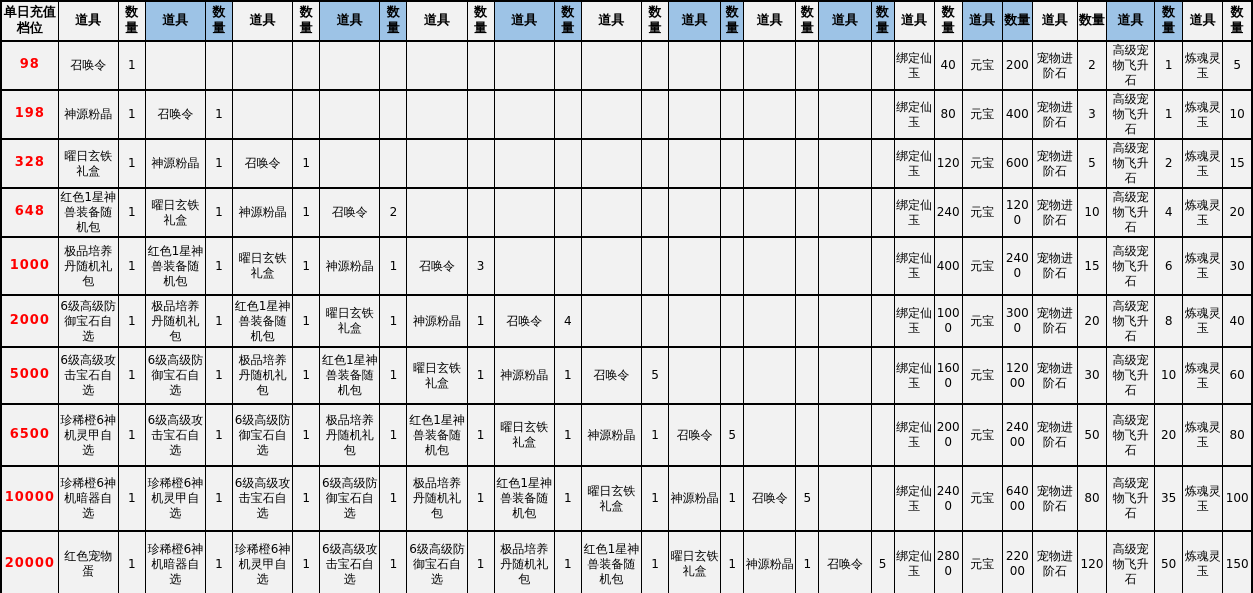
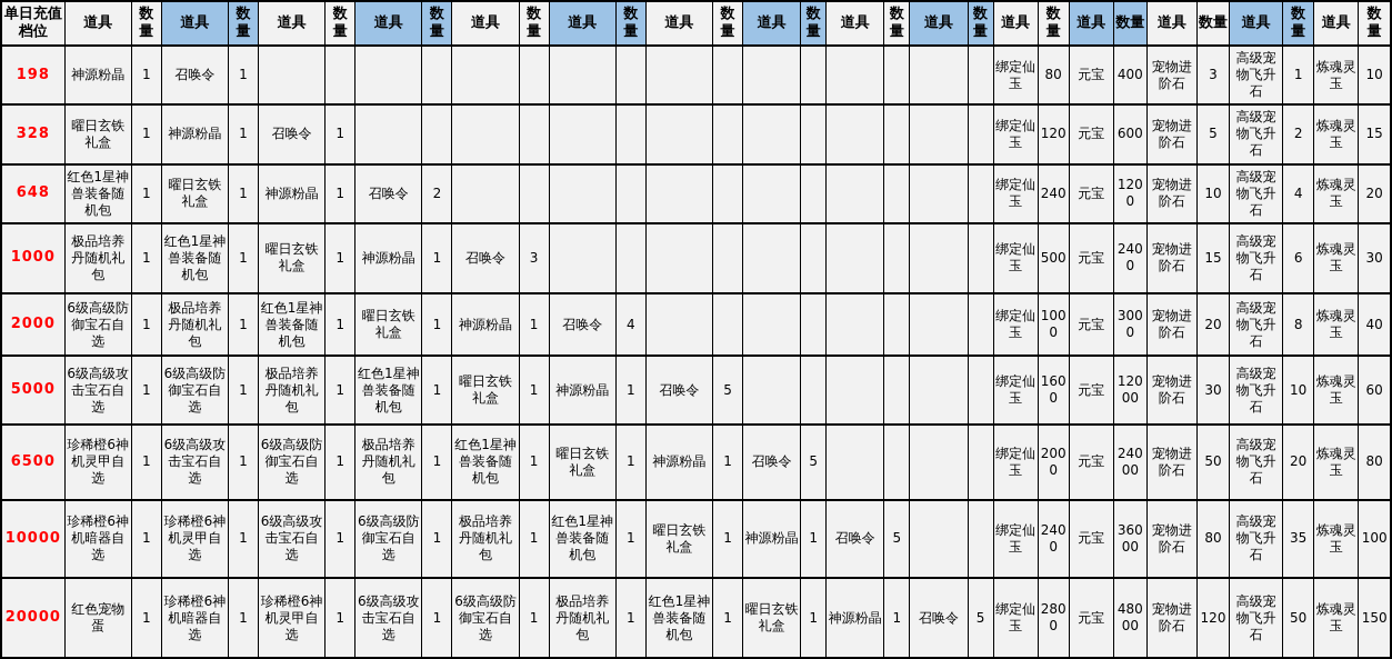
  单日充值档位	道具	数量	道具	数量	道具	数量	道具	数量	道具	数量	道具	数量	道具	数量	道具	数量	道具	数量	道具	数量	道具	数量	道具	数量	道具	数量	道具	数量	道具	数量
- 98	召唤令	1																			绑定仙玉	40	元宝	200	宠物进阶石	2	高级宠物飞升石	1	炼魂灵玉	5
  198	神源粉晶	1	召唤令	1																	绑定仙玉	80	元宝	400	宠物进阶石	3	高级宠物飞升石	1	炼魂灵玉	10
  328	曜日玄铁礼盒	1	神源粉晶	1	召唤令	1															绑定仙玉	120	元宝	600	宠物进阶石	5	高级宠物飞升石	2	炼魂灵玉	15
  648	红色1星神兽装备随机包	1	曜日玄铁礼盒	1	神源粉晶	1	召唤令	2													绑定仙玉	240	元宝	1200	宠物进阶石	10	高级宠物飞升石	4	炼魂灵玉	20
- 1000	极品培养丹随机礼包	1	红色1星神兽装备随机包	1	曜日玄铁礼盒	1	神源粉晶	1	召唤令	3											绑定仙玉	400	元宝	2400	宠物进阶石	15	高级宠物飞升石	6	炼魂灵玉	30
+ 1000	极品培养丹随机礼包	1	红色1星神兽装备随机包	1	曜日玄铁礼盒	1	神源粉晶	1	召唤令	3											绑定仙玉	500	元宝	2400	宠物进阶石	15	高级宠物飞升石	6	炼魂灵玉	30
  2000	6级高级防御宝石自选	1	极品培养丹随机礼包	1	红色1星神兽装备随机包	1	曜日玄铁礼盒	1	神源粉晶	1	召唤令	4									绑定仙玉	1000	元宝	3000	宠物进阶石	20	高级宠物飞升石	8	炼魂灵玉	40
  5000	6级高级攻击宝石自选	1	6级高级防御宝石自选	1	极品培养丹随机礼包	1	红色1星神兽装备随机包	1	曜日玄铁礼盒	1	神源粉晶	1	召唤令	5							绑定仙玉	1600	元宝	12000	宠物进阶石	30	高级宠物飞升石	10	炼魂灵玉	60
  6500	珍稀橙6神机灵甲自选	1	6级高级攻击宝石自选	1	6级高级防御宝石自选	1	极品培养丹随机礼包	1	红色1星神兽装备随机包	1	曜日玄铁礼盒	1	神源粉晶	1	召唤令	5					绑定仙玉	2000	元宝	24000	宠物进阶石	50	高级宠物飞升石	20	炼魂灵玉	80
- 10000	珍稀橙6神机暗器自选	1	珍稀橙6神机灵甲自选	1	6级高级攻击宝石自选	1	6级高级防御宝石自选	1	极品培养丹随机礼包	1	红色1星神兽装备随机包	1	曜日玄铁礼盒	1	神源粉晶	1	召唤令	5			绑定仙玉	2400	元宝	64000	宠物进阶石	80	高级宠物飞升石	35	炼魂灵玉	100
+ 10000	珍稀橙6神机暗器自选	1	珍稀橙6神机灵甲自选	1	6级高级攻击宝石自选	1	6级高级防御宝石自选	1	极品培养丹随机礼包	1	红色1星神兽装备随机包	1	曜日玄铁礼盒	1	神源粉晶	1	召唤令	5			绑定仙玉	2400	元宝	36000	宠物进阶石	80	高级宠物飞升石	35	炼魂灵玉	100
- 20000	红色宠物蛋	1	珍稀橙6神机暗器自选	1	珍稀橙6神机灵甲自选	1	6级高级攻击宝石自选	1	6级高级防御宝石自选	1	极品培养丹随机礼包	1	红色1星神兽装备随机包	1	曜日玄铁礼盒	1	神源粉晶	1	召唤令	5	绑定仙玉	2800	元宝	22000	宠物进阶石	120	高级宠物飞升石	50	炼魂灵玉	150
+ 20000	红色宠物蛋	1	珍稀橙6神机暗器自选	1	珍稀橙6神机灵甲自选	1	6级高级攻击宝石自选	1	6级高级防御宝石自选	1	极品培养丹随机礼包	1	红色1星神兽装备随机包	1	曜日玄铁礼盒	1	神源粉晶	1	召唤令	5	绑定仙玉	2800	元宝	48000	宠物进阶石	120	高级宠物飞升石	50	炼魂灵玉	150
